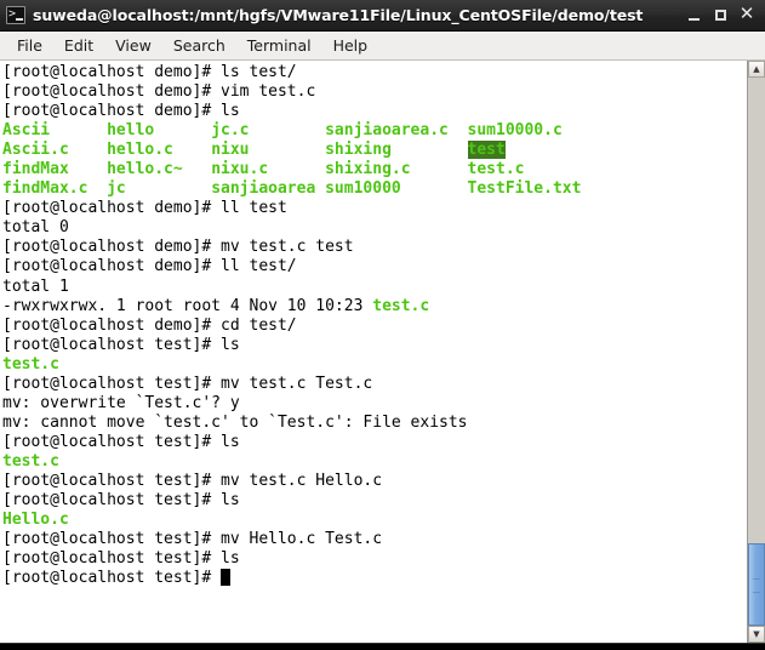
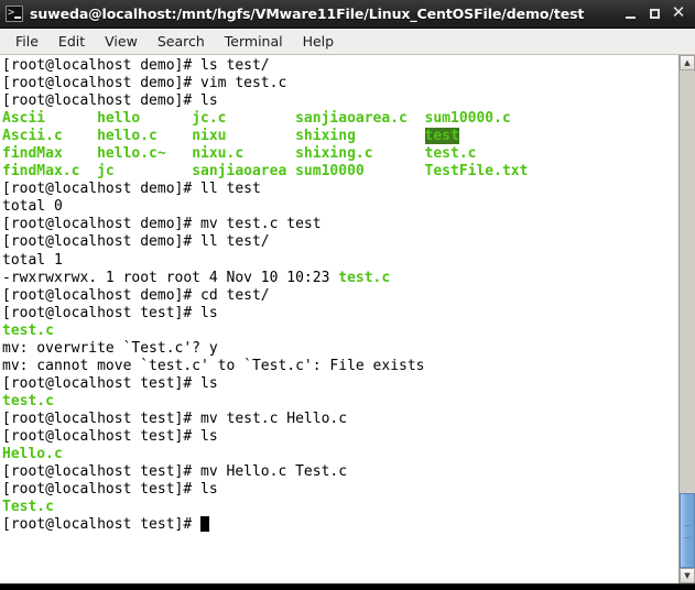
  suweda@localhost:/mnt/hgfs/VMware11File/Linux_CentOSFile/demo/test
  ✕
  File
  Edit
  View
  Search
  Terminal
  Help
  [root@localhost demo]# ls test/
  [root@localhost demo]# vim test.c
  [root@localhost demo]# ls
  Ascii hello jc.c sanjiaoarea.c sum10000.c
  Ascii.c hello.c nixu shixing test
  findMax hello.c~ nixu.c shixing.c test.c
  findMax.c jc sanjiaoarea sum10000 TestFile.txt
  [root@localhost demo]# ll test
  total 0
  [root@localhost demo]# mv test.c test
  [root@localhost demo]# ll test/
  total 1
  -rwxrwxrwx. 1 root root 4 Nov 10 10:23 test.c
  [root@localhost demo]# cd test/
  [root@localhost test]# ls
  test.c
- [root@localhost test]# mv test.c Test.c
  mv: overwrite `Test.c'? y
  mv: cannot move `test.c' to `Test.c': File exists
  [root@localhost test]# ls
  test.c
  [root@localhost test]# mv test.c Hello.c
  [root@localhost test]# ls
  Hello.c
  [root@localhost test]# mv Hello.c Test.c
  [root@localhost test]# ls
+ Test.c
  [root@localhost test]#
  ▲
  ▼
